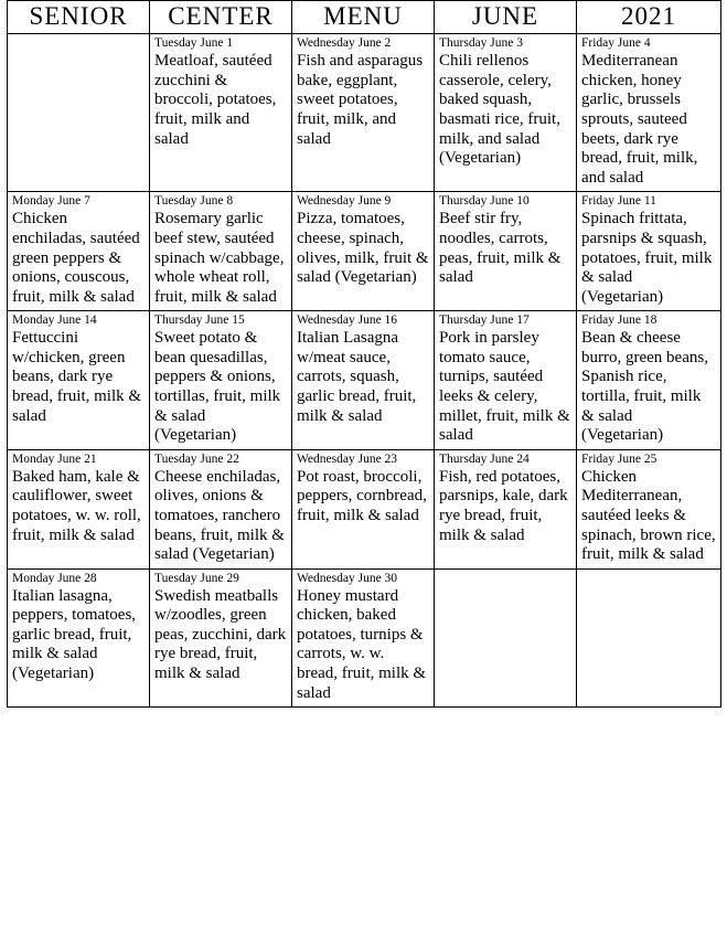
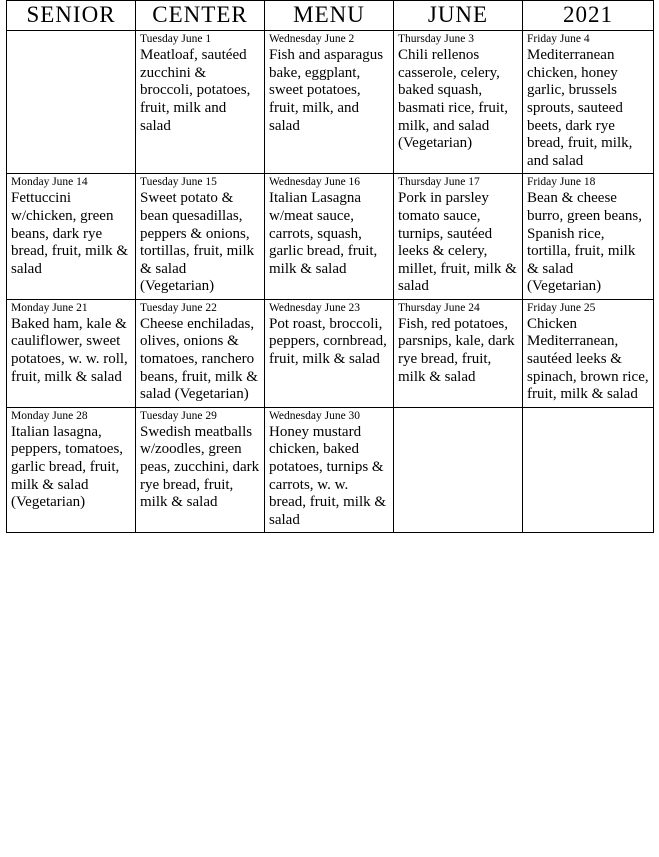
  SENIOR	CENTER	MENU	JUNE	2021
  	Tuesday June 1 Meatloaf, sautéed zucchini & broccoli, potatoes, fruit, milk and salad	Wednesday June 2 Fish and asparagus bake, eggplant, sweet potatoes, fruit, milk, and salad	Thursday June 3 Chili rellenos casserole, celery, baked squash, basmati rice, fruit, milk, and salad (Vegetarian)	Friday June 4 Mediterranean chicken, honey garlic, brussels sprouts, sauteed beets, dark rye bread, fruit, milk, and salad
- Monday June 7 Chicken enchiladas, sautéed green peppers & onions, couscous, fruit, milk & salad	Tuesday June 8 Rosemary garlic beef stew, sautéed spinach w/cabbage, whole wheat roll, fruit, milk & salad	Wednesday June 9 Pizza, tomatoes, cheese, spinach, olives, milk, fruit & salad (Vegetarian)	Thursday June 10 Beef stir fry, noodles, carrots, peas, fruit, milk & salad	Friday June 11 Spinach frittata, parsnips & squash, potatoes, fruit, milk & salad (Vegetarian)
- Monday June 14 Fettuccini w/chicken, green beans, dark rye bread, fruit, milk & salad	Thursday June 15 Sweet potato & bean quesadillas, peppers & onions, tortillas, fruit, milk & salad (Vegetarian)	Wednesday June 16 Italian Lasagna w/meat sauce, carrots, squash, garlic bread, fruit, milk & salad	Thursday June 17 Pork in parsley tomato sauce, turnips, sautéed leeks & celery, millet, fruit, milk & salad	Friday June 18 Bean & cheese burro, green beans, Spanish rice, tortilla, fruit, milk & salad (Vegetarian)
+ Monday June 14 Fettuccini w/chicken, green beans, dark rye bread, fruit, milk & salad	Tuesday June 15 Sweet potato & bean quesadillas, peppers & onions, tortillas, fruit, milk & salad (Vegetarian)	Wednesday June 16 Italian Lasagna w/meat sauce, carrots, squash, garlic bread, fruit, milk & salad	Thursday June 17 Pork in parsley tomato sauce, turnips, sautéed leeks & celery, millet, fruit, milk & salad	Friday June 18 Bean & cheese burro, green beans, Spanish rice, tortilla, fruit, milk & salad (Vegetarian)
  Monday June 21 Baked ham, kale & cauliflower, sweet potatoes, w. w. roll, fruit, milk & salad	Tuesday June 22 Cheese enchiladas, olives, onions & tomatoes, ranchero beans, fruit, milk & salad (Vegetarian)	Wednesday June 23 Pot roast, broccoli, peppers, cornbread, fruit, milk & salad	Thursday June 24 Fish, red potatoes, parsnips, kale, dark rye bread, fruit, milk & salad	Friday June 25 Chicken Mediterranean, sautéed leeks & spinach, brown rice, fruit, milk & salad
  Monday June 28 Italian lasagna, peppers, tomatoes, garlic bread, fruit, milk & salad (Vegetarian)	Tuesday June 29 Swedish meatballs w/zoodles, green peas, zucchini, dark rye bread, fruit, milk & salad	Wednesday June 30 Honey mustard chicken, baked potatoes, turnips & carrots, w. w. bread, fruit, milk & salad
